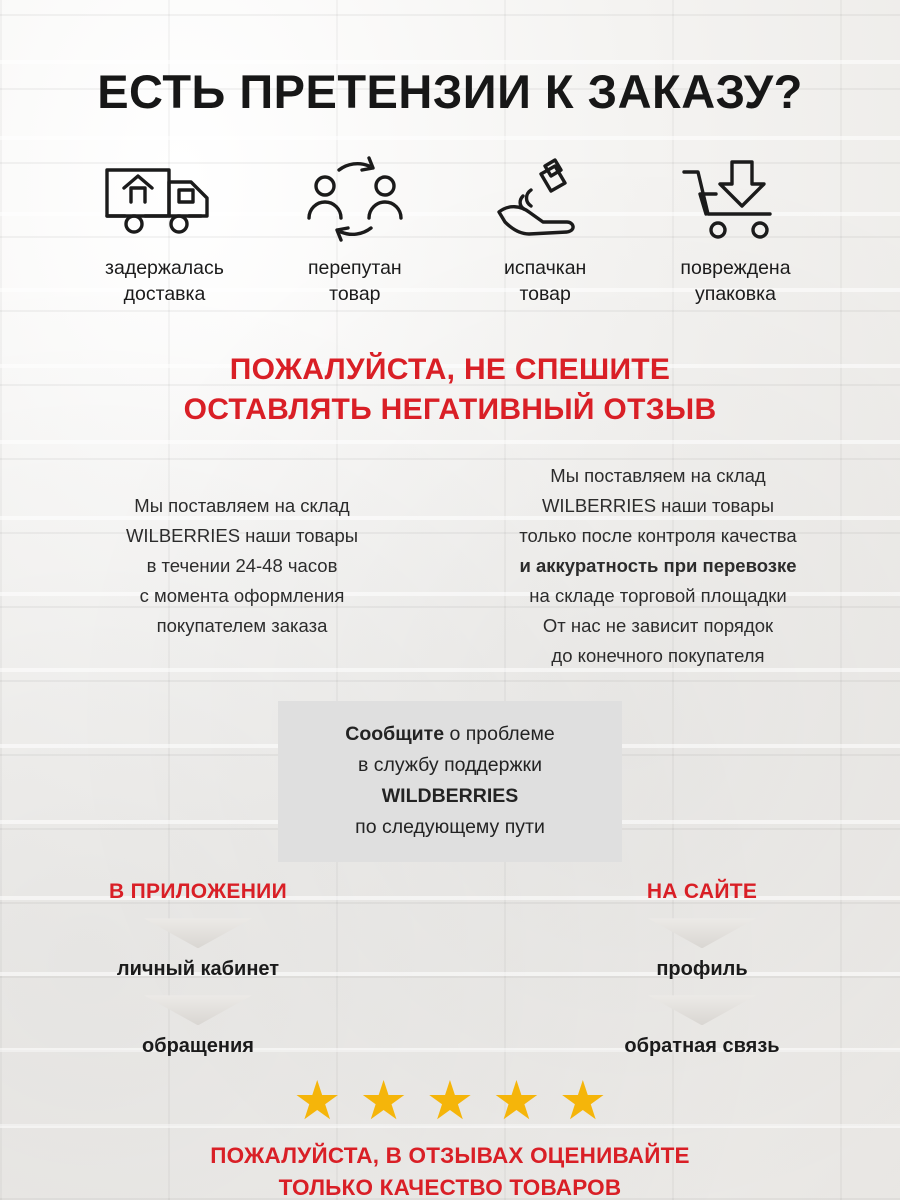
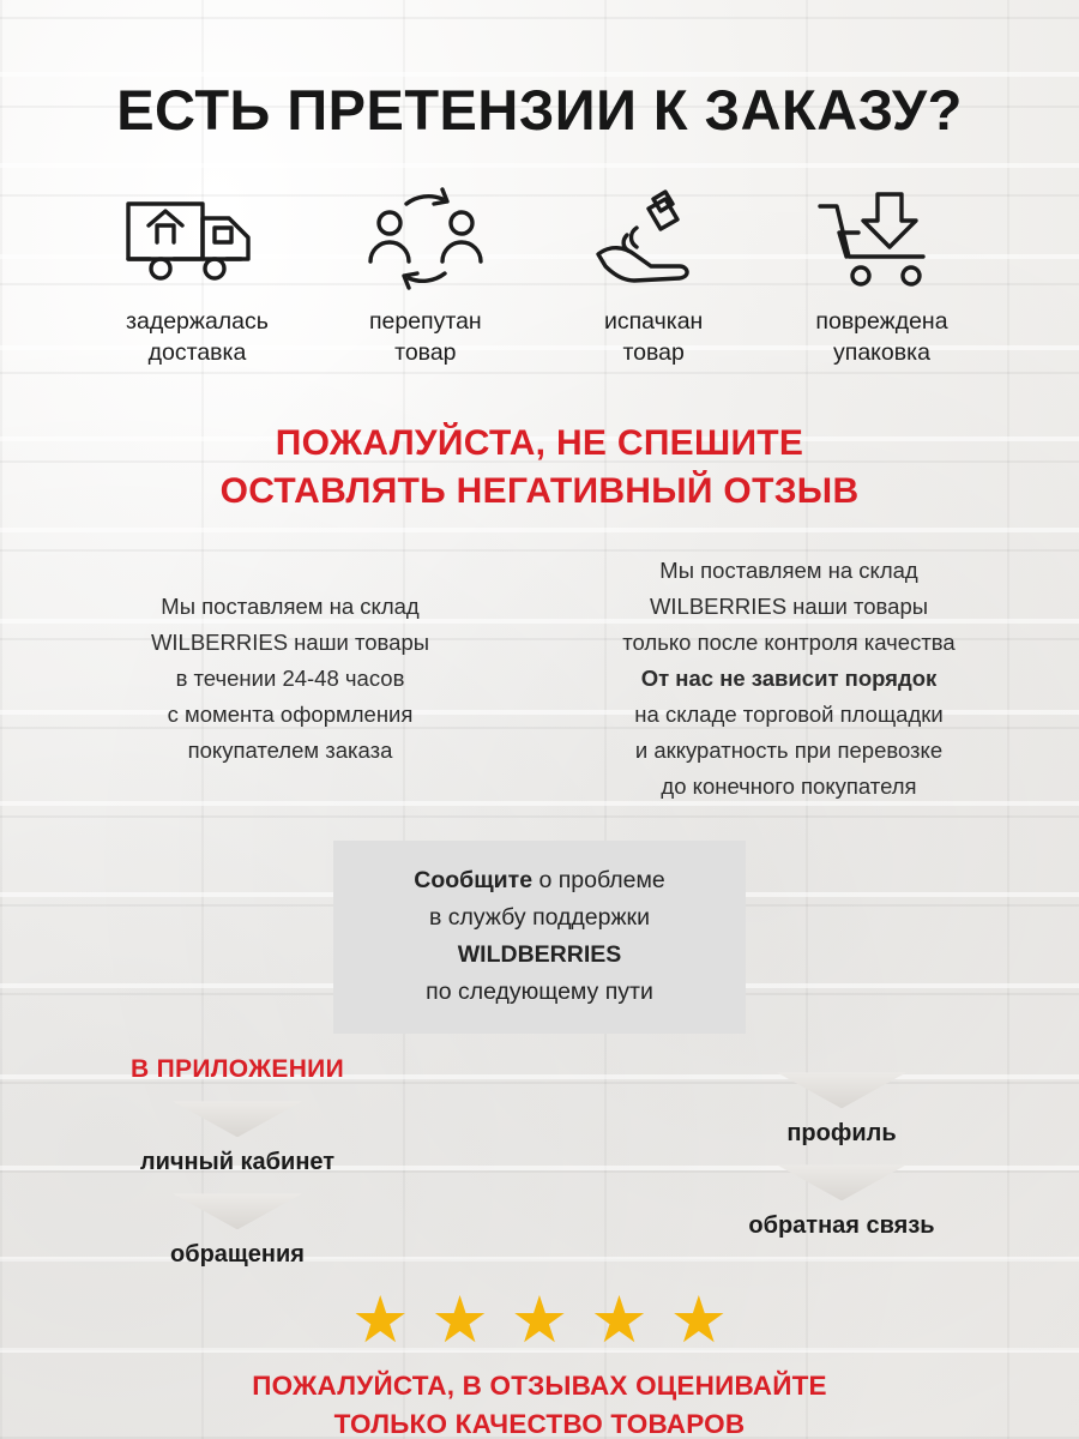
  ЕСТЬ ПРЕТЕНЗИИ К ЗАКАЗУ?
  задержалась
  доставка
  перепутан
  товар
  испачкан
  товар
  повреждена
  упаковка
  ПОЖАЛУЙСТА, НЕ СПЕШИТЕ
  ОСТАВЛЯТЬ НЕГАТИВНЫЙ ОТЗЫВ
  Мы поставляем на склад
  WILBERRIES наши товары
  в течении 24-48 часов
  с момента оформления
  покупателем заказа
  Мы поставляем на склад
  WILBERRIES наши товары
  только после контроля качества
- и аккуратность при перевозке
+ От нас не зависит порядок
  на складе торговой площадки
- От нас не зависит порядок
+ и аккуратность при перевозке
  до конечного покупателя
  Сообщите о проблеме
  в службу поддержки
  WILDBERRIES
  по следующему пути
  В ПРИЛОЖЕНИИ
  личный кабинет
  обращения
- НА САЙТЕ
  профиль
  обратная связь
  ★ ★ ★ ★ ★
  ПОЖАЛУЙСТА, В ОТЗЫВАХ ОЦЕНИВАЙТЕ
  ТОЛЬКО КАЧЕСТВО ТОВАРОВ
